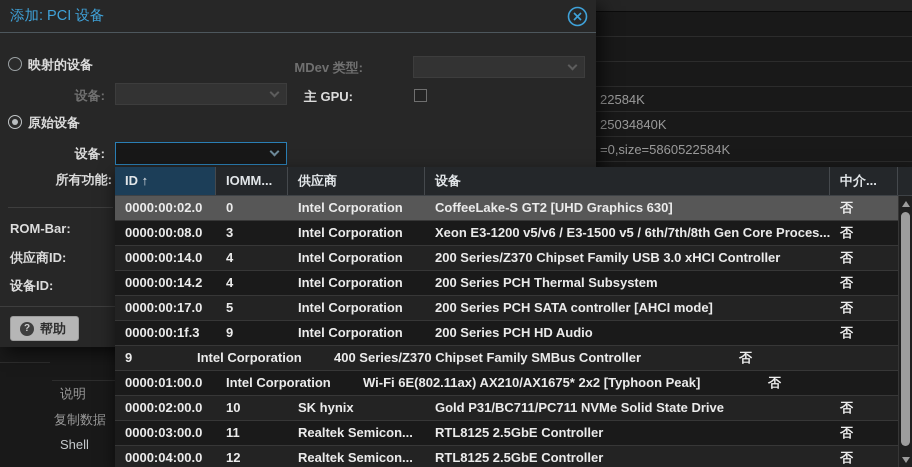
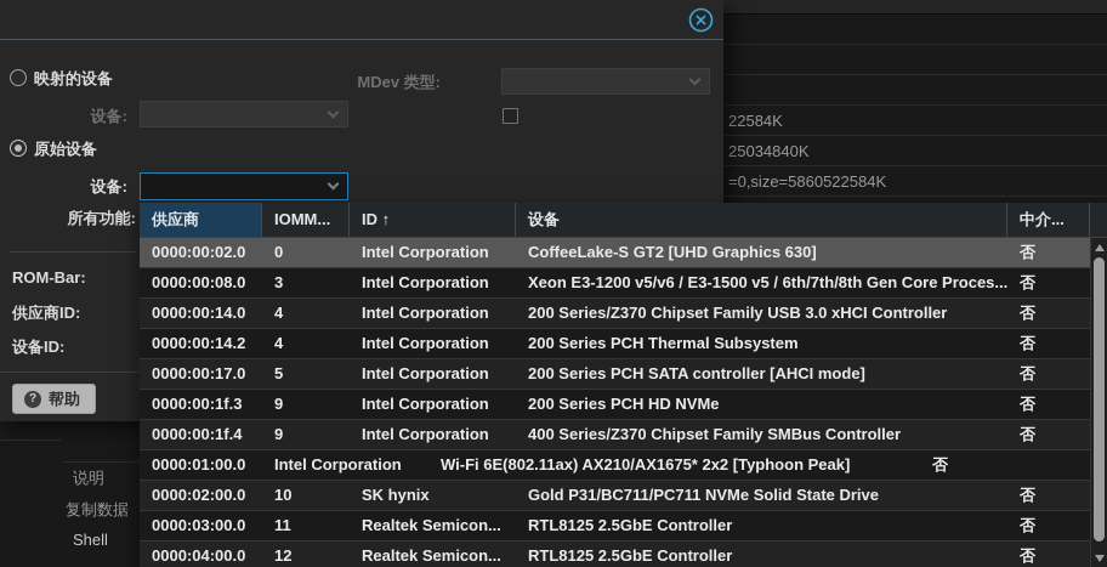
  22584K
  25034840K
  =0,size=5860522584K
  说明
  复制数据
  Shell
- 添加: PCI 设备
  映射的设备
  设备:
  MDev 类型:
- 主 GPU:
  原始设备
  设备:
  所有功能:
  ROM-Bar:
  供应商ID:
  设备ID:
  ?
  帮助
- ID ↑
+ 供应商
  IOMM...
- 供应商
+ ID ↑
  设备
  中介...
  0000:00:02.0
  0
  Intel Corporation
  CoffeeLake-S GT2 [UHD Graphics 630]
  否
  0000:00:08.0
  3
  Intel Corporation
  Xeon E3-1200 v5/v6 / E3-1500 v5 / 6th/7th/8th Gen Core Proces...
  否
  0000:00:14.0
  4
  Intel Corporation
  200 Series/Z370 Chipset Family USB 3.0 xHCI Controller
  否
  0000:00:14.2
  4
  Intel Corporation
  200 Series PCH Thermal Subsystem
  否
  0000:00:17.0
  5
  Intel Corporation
  200 Series PCH SATA controller [AHCI mode]
  否
  0000:00:1f.3
  9
  Intel Corporation
- 200 Series PCH HD Audio
+ 200 Series PCH HD NVMe
  否
+ 0000:00:1f.4
  9
  Intel Corporation
  400 Series/Z370 Chipset Family SMBus Controller
  否
  0000:01:00.0
  Intel Corporation
  Wi-Fi 6E(802.11ax) AX210/AX1675* 2x2 [Typhoon Peak]
  否
  0000:02:00.0
  10
  SK hynix
  Gold P31/BC711/PC711 NVMe Solid State Drive
  否
  0000:03:00.0
  11
  Realtek Semicon...
  RTL8125 2.5GbE Controller
  否
  0000:04:00.0
  12
  Realtek Semicon...
  RTL8125 2.5GbE Controller
  否
